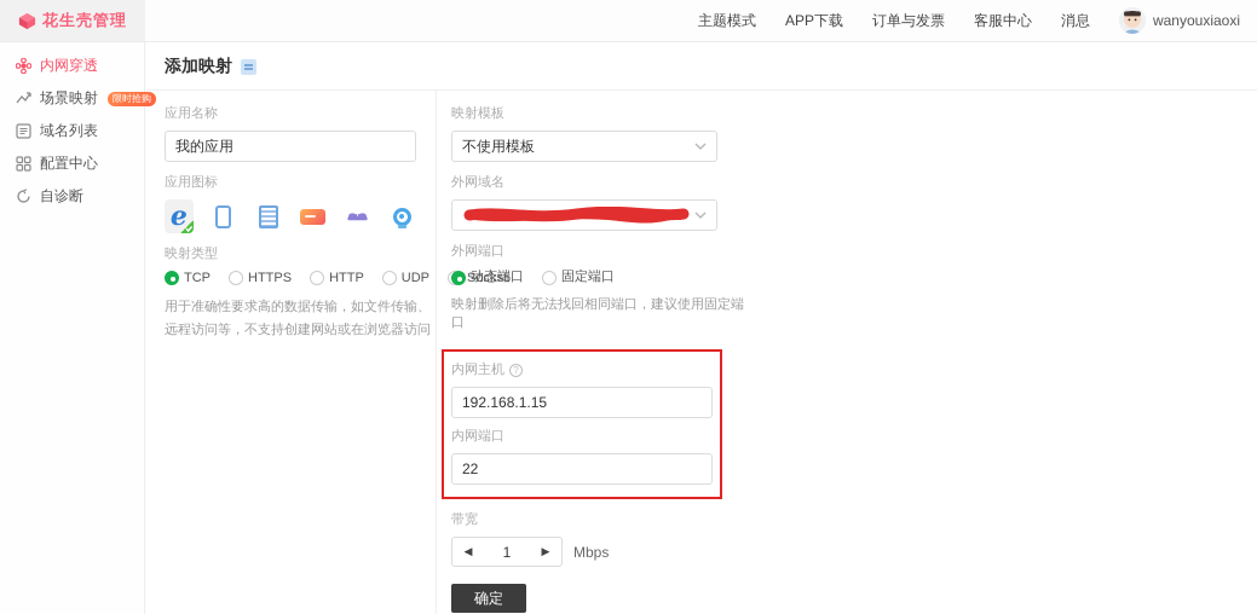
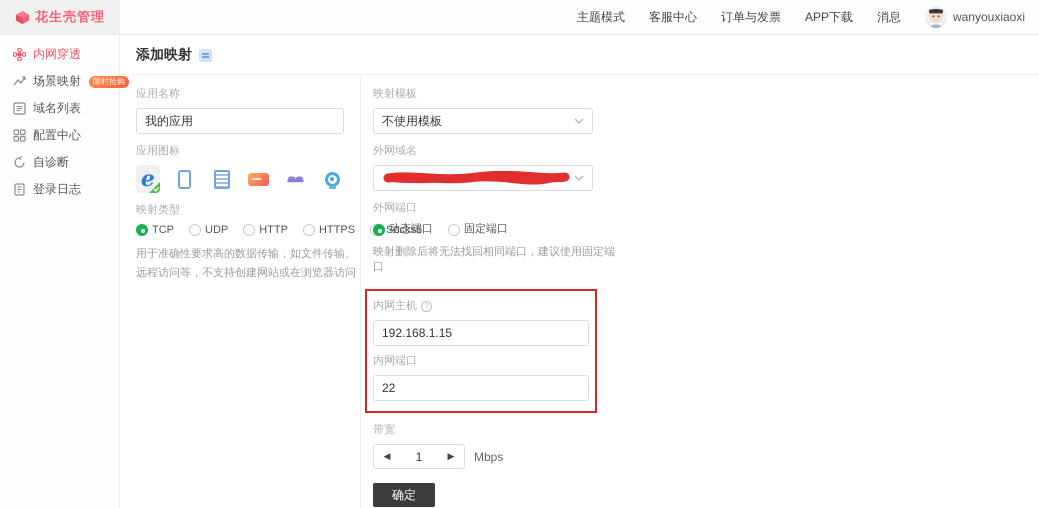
  花生壳管理
  主题模式
- APP下载
+ 客服中心
  订单与发票
- 客服中心
+ APP下载
  消息
  wanyouxiaoxi
  内网穿透
  场景映射
  限时抢购
  域名列表
  配置中心
  自诊断
+ 登录日志
  添加映射
  应用名称
  我的应用
  应用图标
  e
  映射类型
  TCP
- HTTPS
+ UDP
  HTTP
- UDP
+ HTTPS
  Socks5
  用于准确性要求高的数据传输，如文件传输、远程访问等，不支持创建网站或在浏览器访问
  映射模板
  不使用模板
  外网域名
  外网端口
  动态端口
  固定端口
  映射删除后将无法找回相同端口，建议使用固定端口
  内网主机
  ?
  192.168.1.15
  内网端口
  22
  带宽
  ◀
  1
  ▶
  Mbps
  确定
